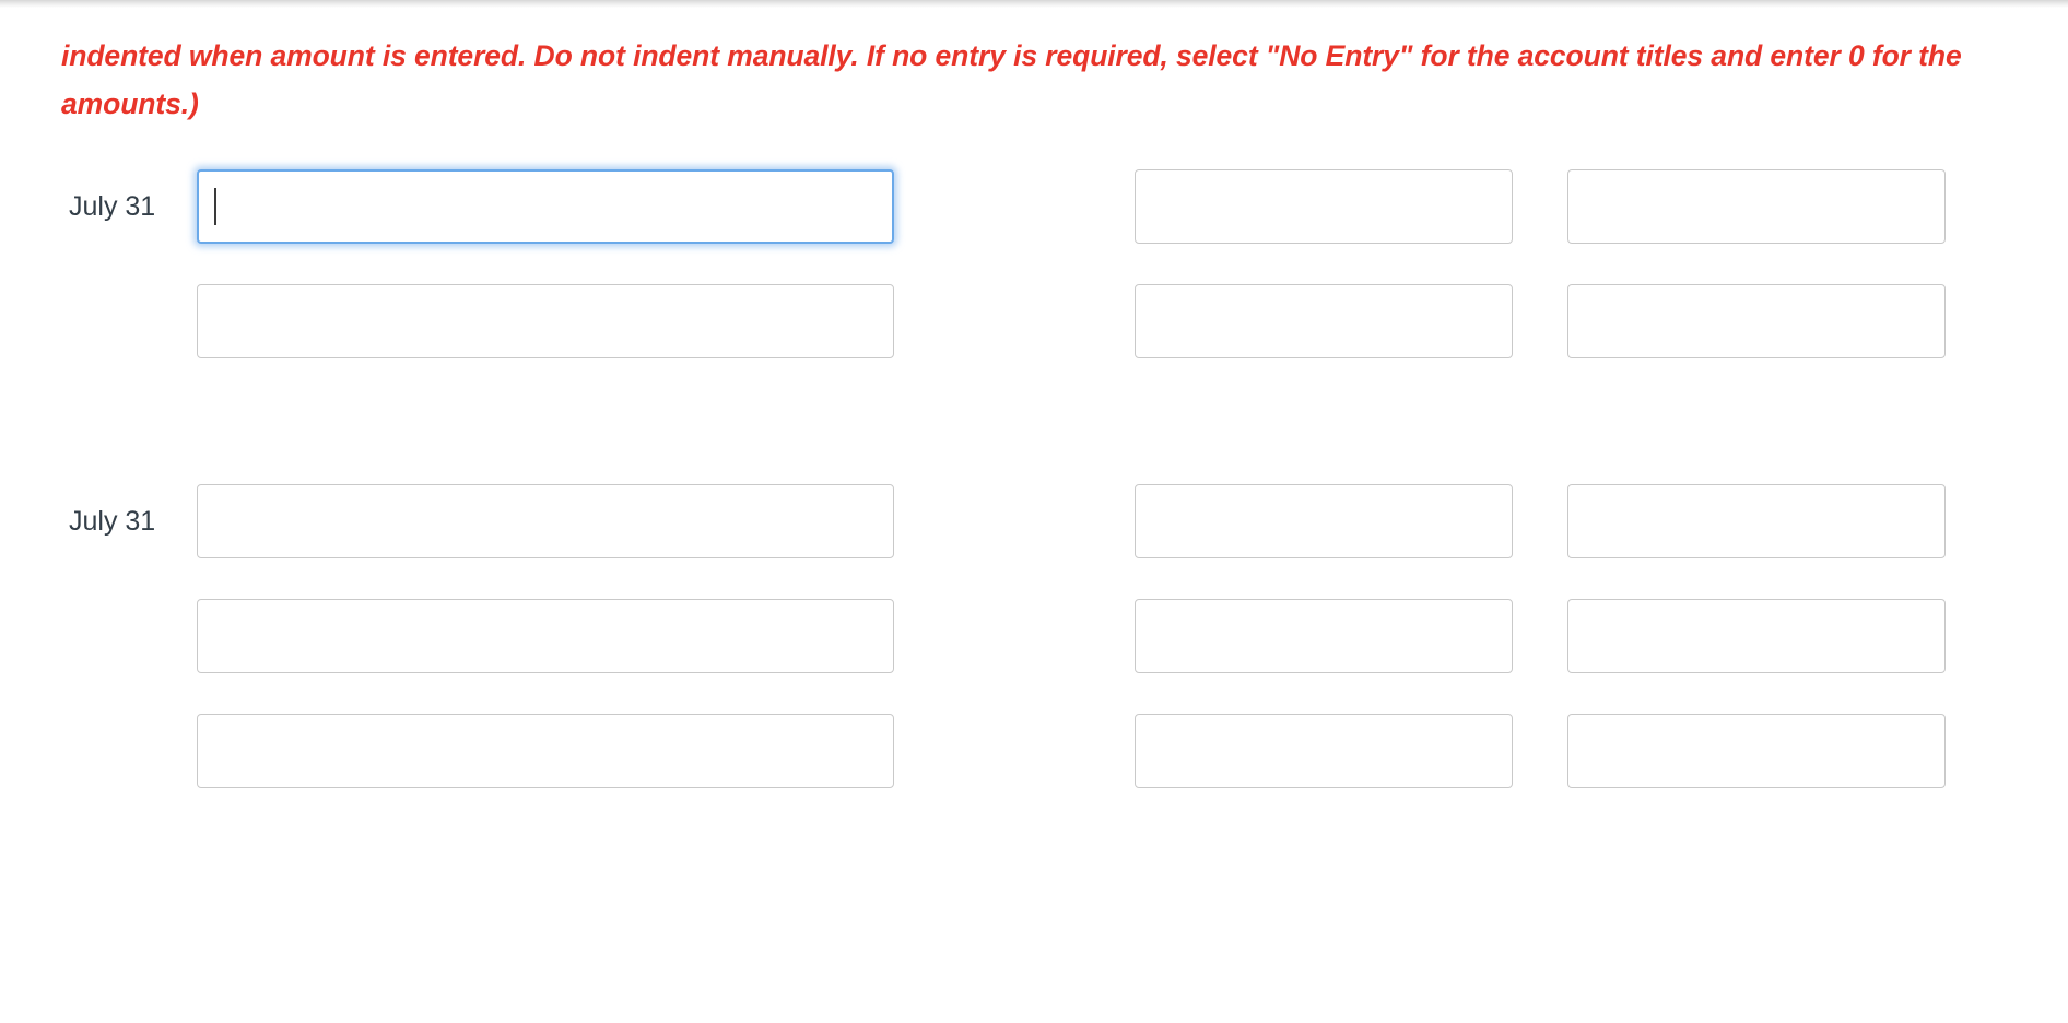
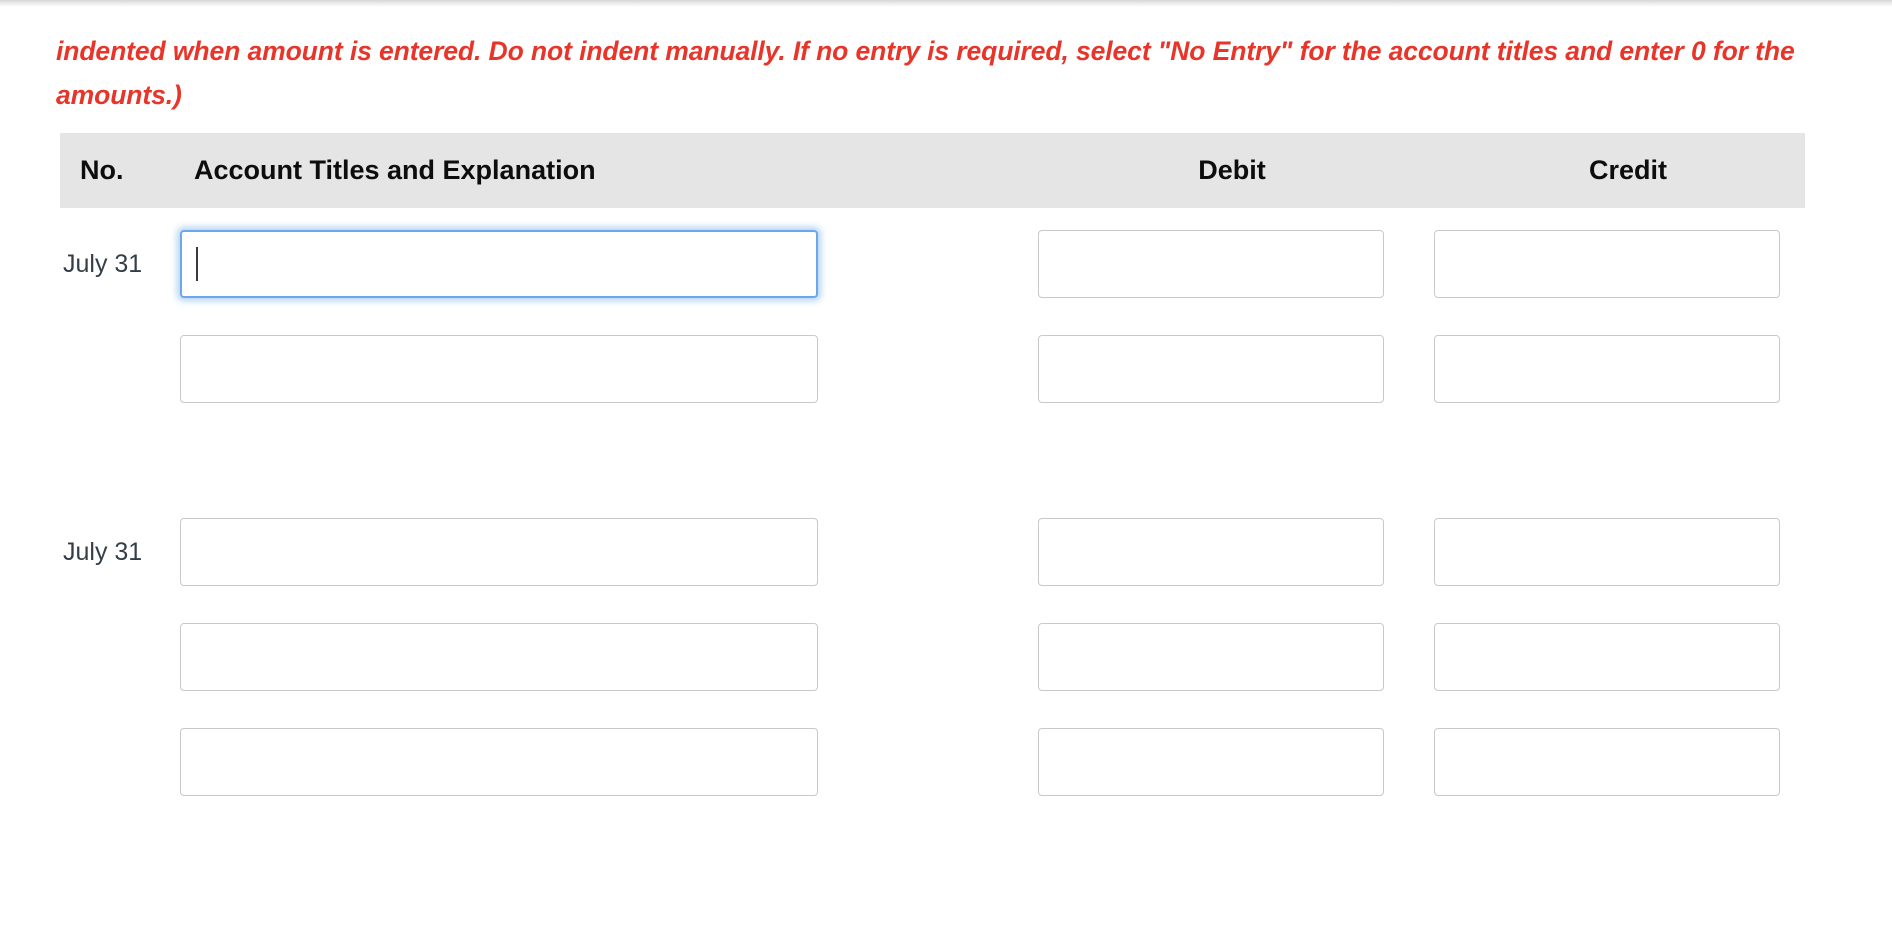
  indented when amount is entered. Do not indent manually. If no entry is required, select "No Entry" for the account titles and enter 0 for the amounts.)
+ No.
+ Account Titles and Explanation
+ Debit
+ Credit
  July 31
  July 31
